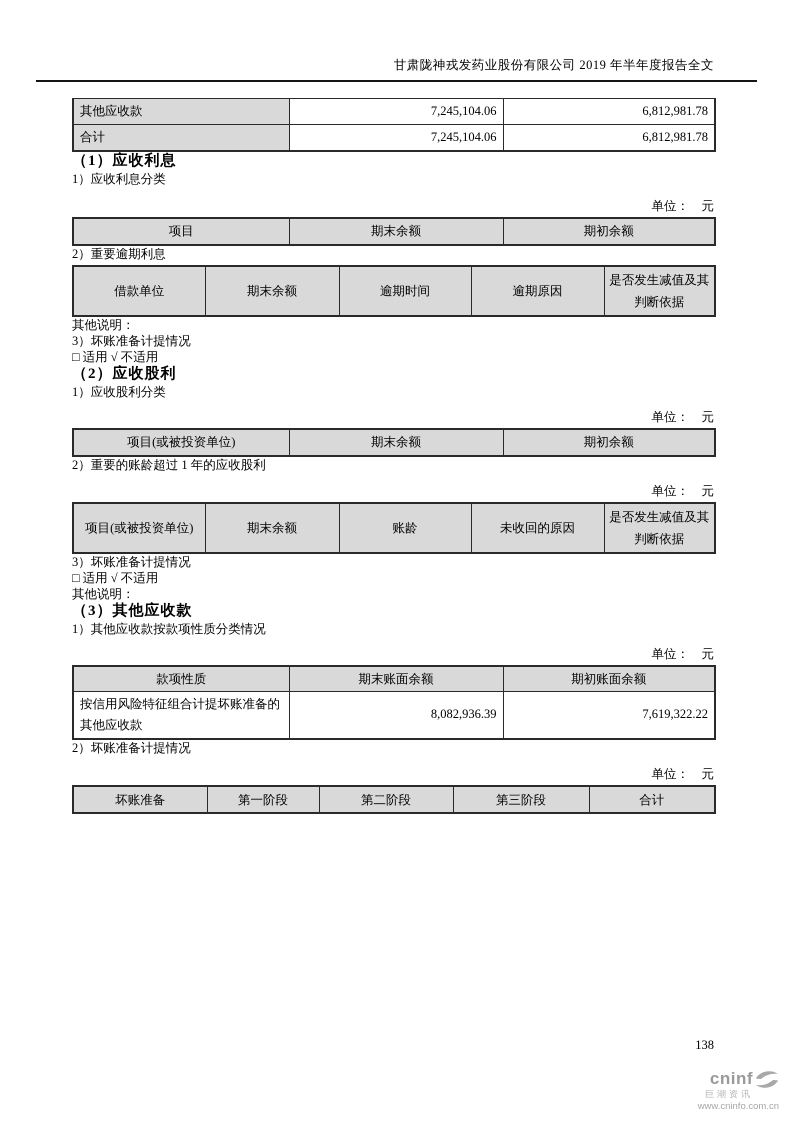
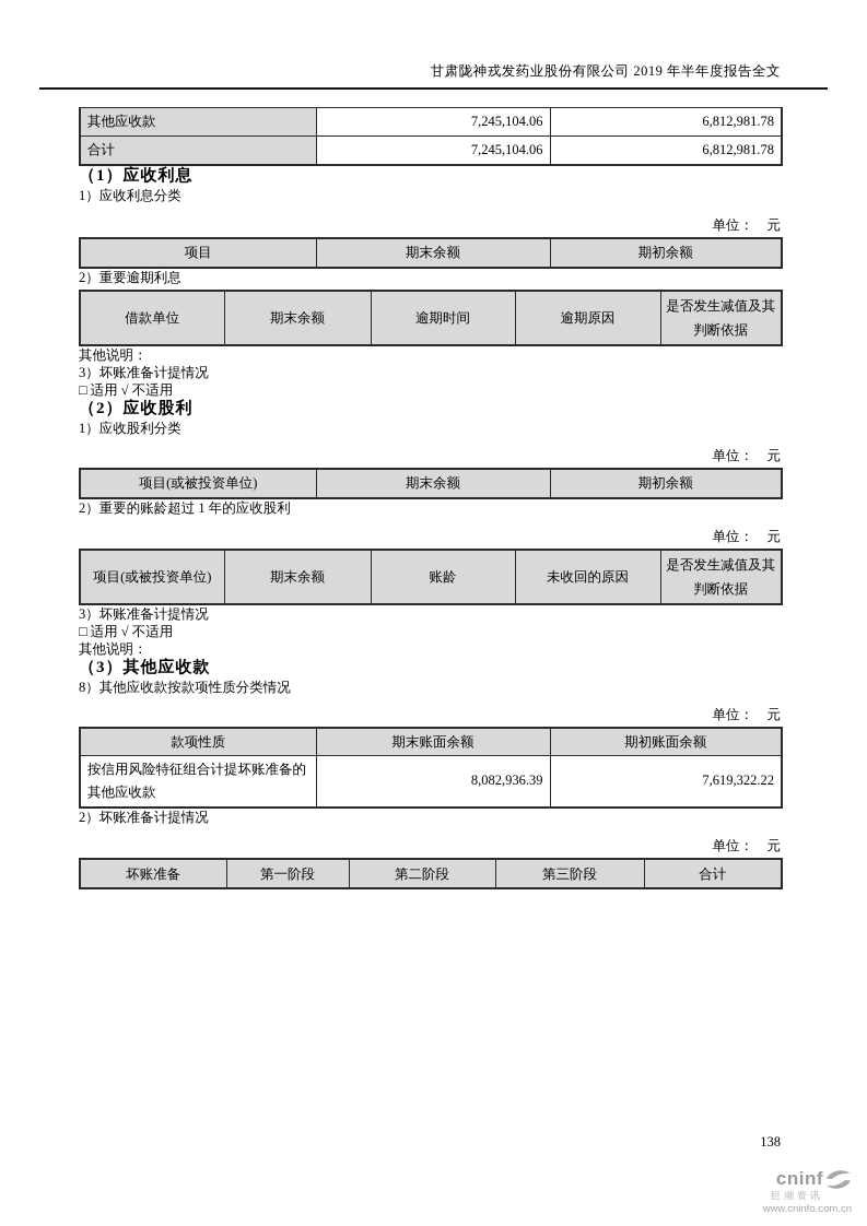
  甘肃陇神戎发药业股份有限公司 2019 年半年度报告全文
  其他应收款	7,245,104.06	6,812,981.78
  合计	7,245,104.06	6,812,981.78
  （1）应收利息
  1）应收利息分类
  单位： 元
  项目	期末余额	期初余额
  2）重要逾期利息
  借款单位	期末余额	逾期时间	逾期原因	是否发生减值及其判断依据
  其他说明：
  3）坏账准备计提情况
  □ 适用 √ 不适用
  （2）应收股利
  1）应收股利分类
  单位： 元
  项目(或被投资单位)	期末余额	期初余额
  2）重要的账龄超过 1 年的应收股利
  单位： 元
  项目(或被投资单位)	期末余额	账龄	未收回的原因	是否发生减值及其判断依据
  3）坏账准备计提情况
  □ 适用 √ 不适用
  其他说明：
  （3）其他应收款
- 1）其他应收款按款项性质分类情况
+ 8）其他应收款按款项性质分类情况
  单位： 元
  款项性质	期末账面余额	期初账面余额
  按信用风险特征组合计提坏账准备的其他应收款	8,082,936.39	7,619,322.22
  2）坏账准备计提情况
  单位： 元
  坏账准备	第一阶段	第二阶段	第三阶段	合计
  138
  cninf
  巨潮资讯
  www.cninfo.com.cn
